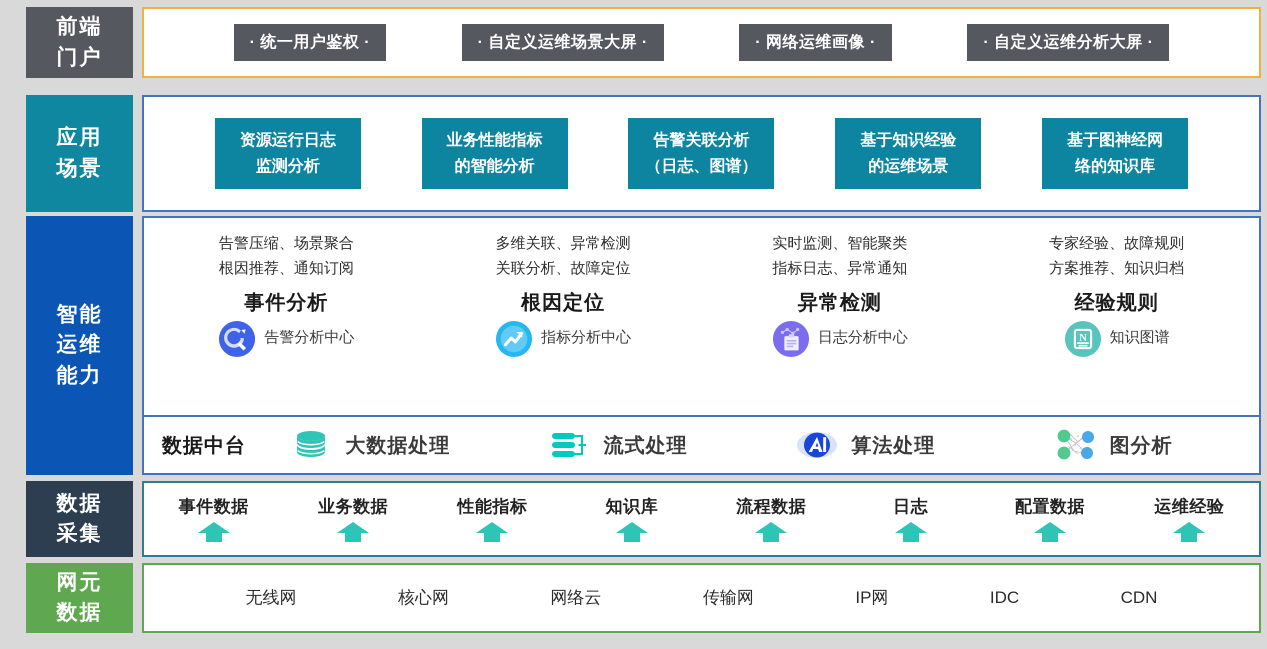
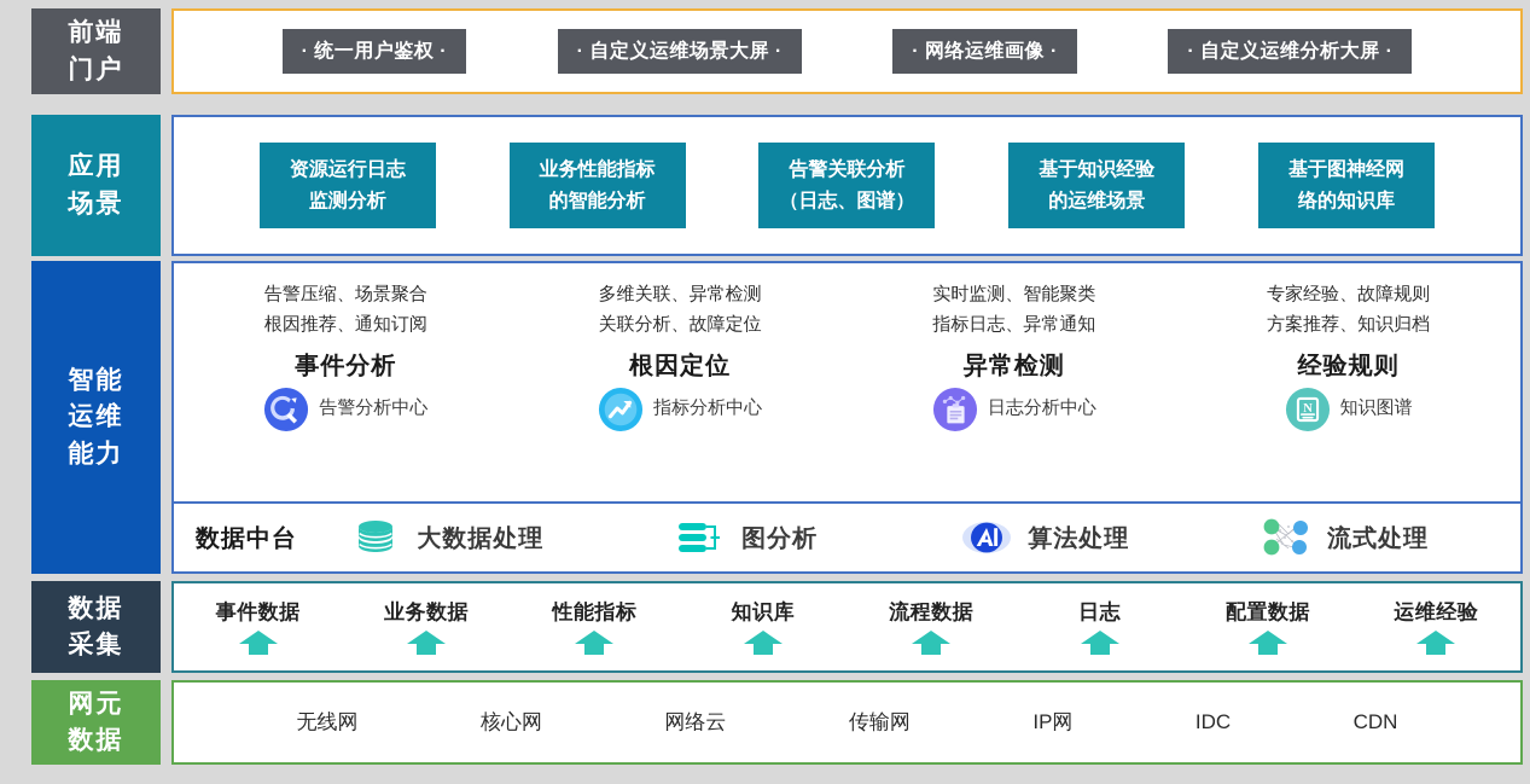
  前端
  门户
  · 统一用户鉴权 ·
  · 自定义运维场景大屏 ·
  · 网络运维画像 ·
  · 自定义运维分析大屏 ·
  应用
  场景
  资源运行日志
  监测分析
  业务性能指标
  的智能分析
  告警关联分析
  （日志、图谱）
  基于知识经验
  的运维场景
  基于图神经网
  络的知识库
  智能
  运维
  能力
  告警压缩、场景聚合
  根因推荐、通知订阅
  事件分析
  告警分析中心
  多维关联、异常检测
  关联分析、故障定位
  根因定位
  指标分析中心
  实时监测、智能聚类
  指标日志、异常通知
  异常检测
  日志分析中心
  专家经验、故障规则
  方案推荐、知识归档
  经验规则
  N
  知识图谱
  数据中台
  大数据处理
- 流式处理
+ 图分析
  算法处理
- 图分析
+ 流式处理
  数据
  采集
  事件数据
  业务数据
  性能指标
  知识库
  流程数据
  日志
  配置数据
  运维经验
  网元
  数据
  无线网
  核心网
  网络云
  传输网
  IP网
  IDC
  CDN
